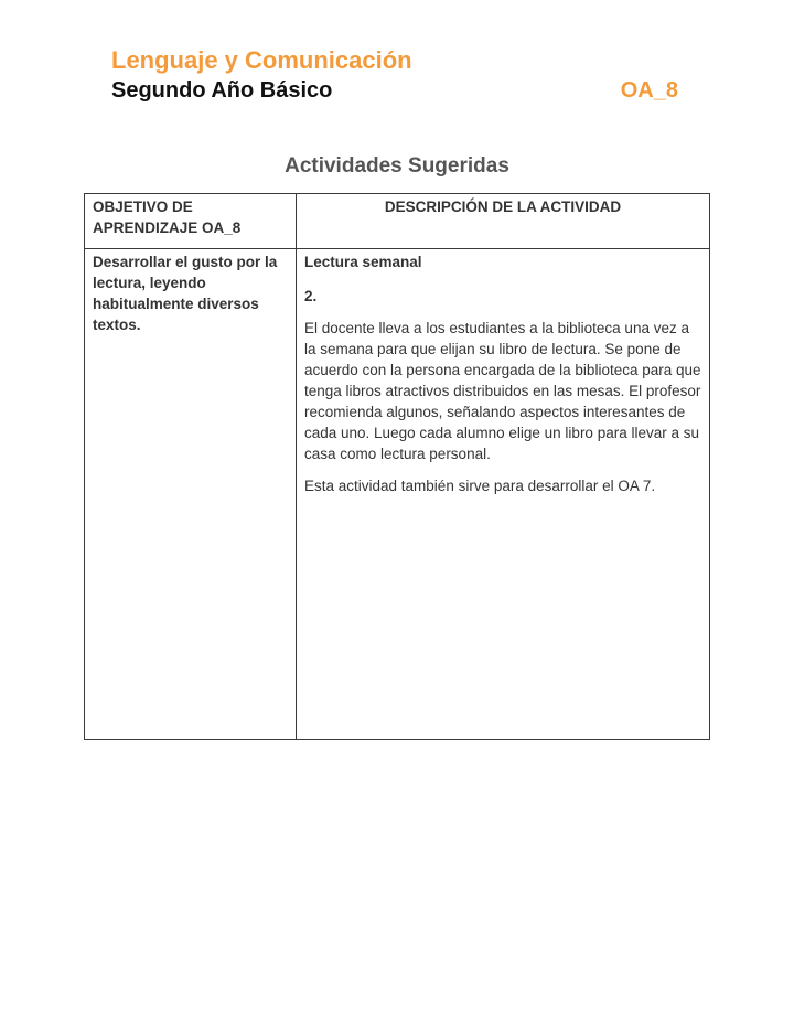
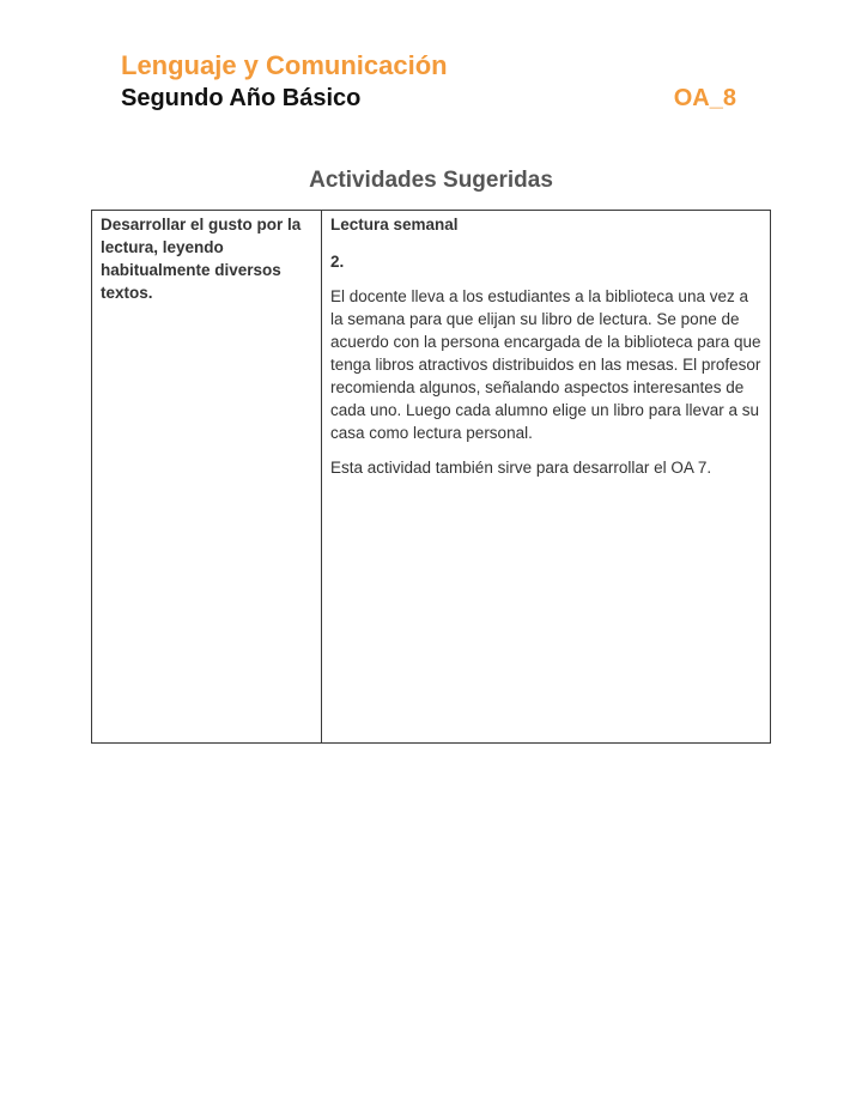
  Lenguaje y Comunicación
  Segundo Año Básico
  OA_8
  Actividades Sugeridas
- OBJETIVO DE APRENDIZAJE OA_8	DESCRIPCIÓN DE LA ACTIVIDAD
  Desarrollar el gusto por la lectura, leyendo habitualmente diversos textos.	Lectura semanal 2. El docente lleva a los estudiantes a la biblioteca una vez a la semana para que elijan su libro de lectura. Se pone de acuerdo con la persona encargada de la biblioteca para que tenga libros atractivos distribuidos en las mesas. El profesor recomienda algunos, señalando aspectos interesantes de cada uno. Luego cada alumno elige un libro para llevar a su casa como lectura personal. Esta actividad también sirve para desarrollar el OA 7.
